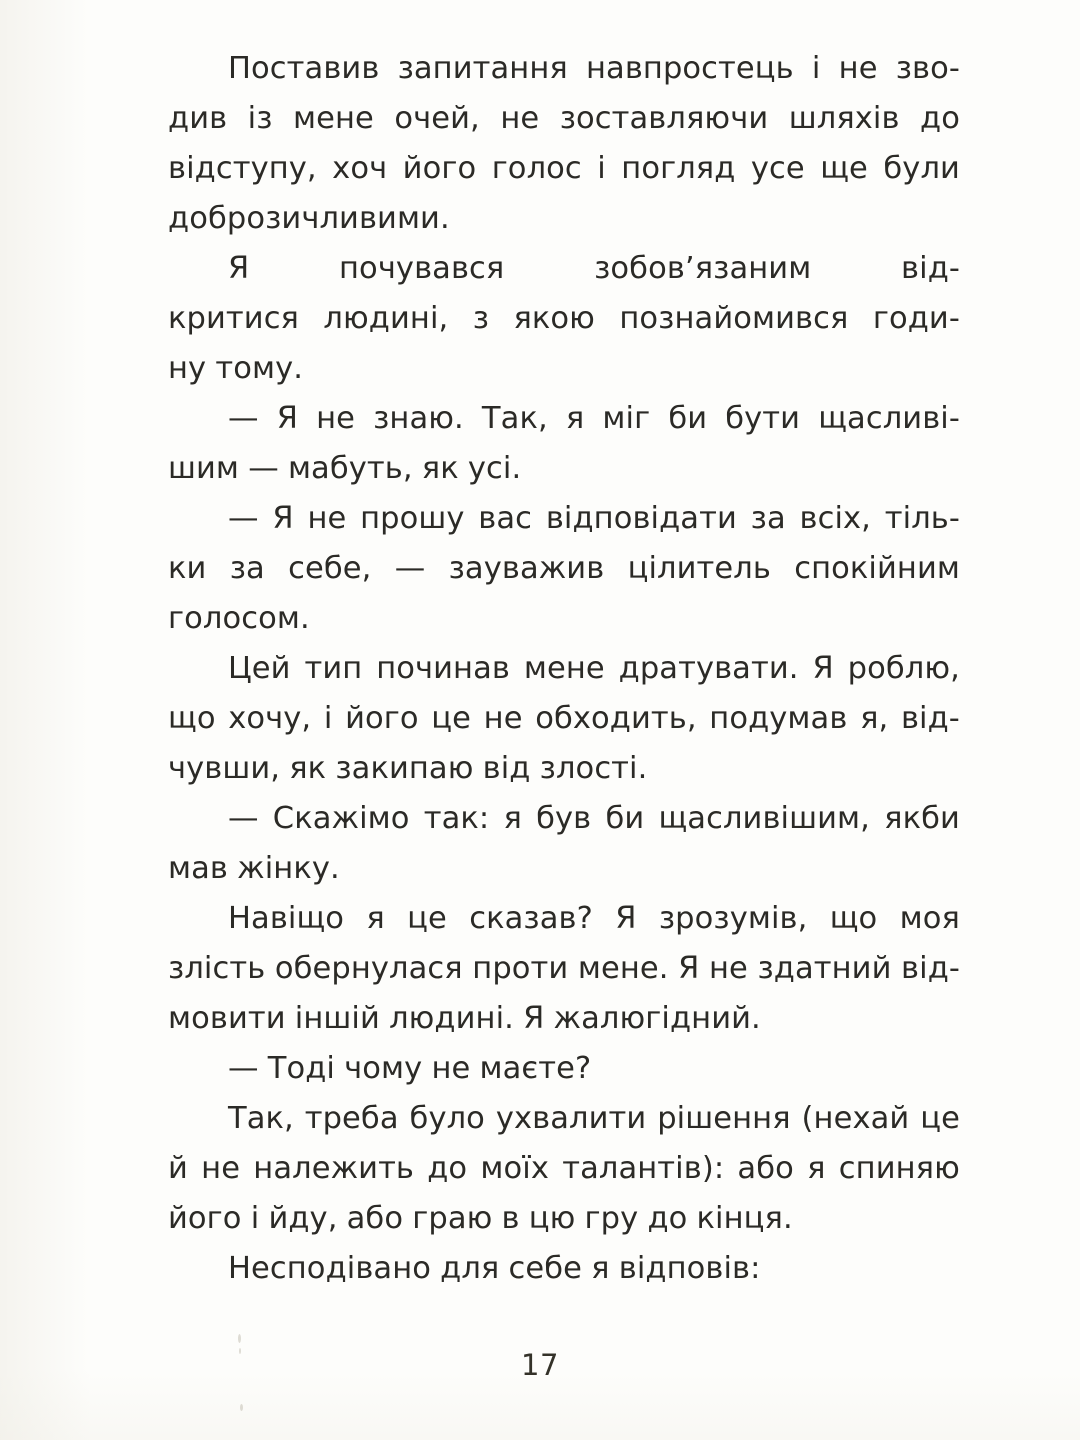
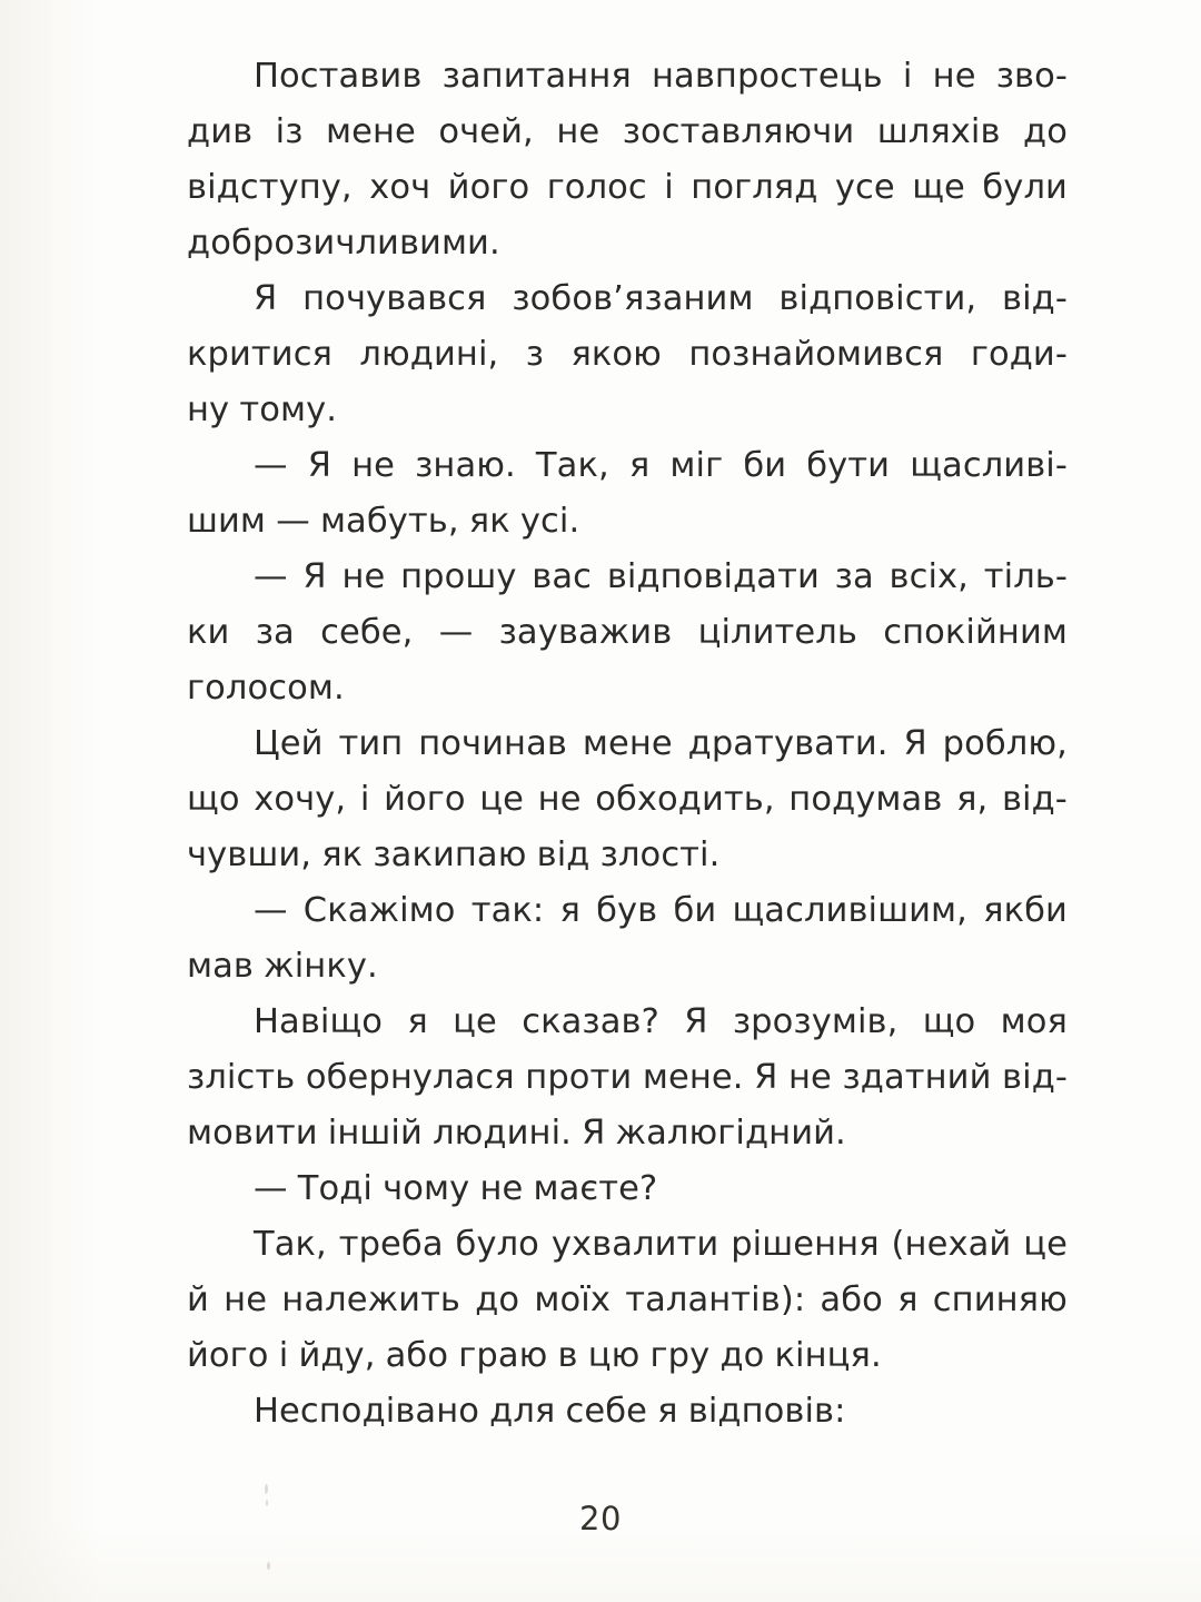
  Поставив
  запитання
  навпростець
  і
  не
  зво-
  див
  із
  мене
  очей,
  не
  зоставляючи
  шляхів
  до
  відступу,
  хоч
  його
  голос
  і
  погляд
  усе
  ще
  були
  доброзичливими.
  Я
  почувався
  зобов’язаним
+ відповісти,
  від-
  критися
  людині,
  з
  якою
  познайомився
  годи-
  ну
  тому.
  —
  Я
  не
  знаю.
  Так,
  я
  міг
  би
  бути
  щасливі-
  шим
  —
  мабуть,
  як
  усі.
  —
  Я
  не
  прошу
  вас
  відповідати
  за
  всіх,
  тіль-
  ки
  за
  себе,
  —
  зауважив
  цілитель
  спокійним
  голосом.
  Цей
  тип
  починав
  мене
  дратувати.
  Я
  роблю,
  що
  хочу,
  і
  його
  це
  не
  обходить,
  подумав
  я,
  від-
  чувши,
  як
  закипаю
  від
  злості.
  —
  Скажімо
  так:
  я
  був
  би
  щасливішим,
  якби
  мав
  жінку.
  Навіщо
  я
  це
  сказав?
  Я
  зрозумів,
  що
  моя
  злість
  обернулася
  проти
  мене.
  Я
  не
  здатний
  від-
  мовити
  іншій
  людині.
  Я
  жалюгідний.
  —
  Тоді
  чому
  не
  маєте?
  Так,
  треба
  було
  ухвалити
  рішення
  (нехай
  це
  й
  не
  належить
  до
  моїх
  талантів):
  або
  я
  спиняю
  його
  і
  йду,
  або
  граю
  в
  цю
  гру
  до
  кінця.
  Несподівано
  для
  себе
  я
  відповів:
- 17
+ 20
